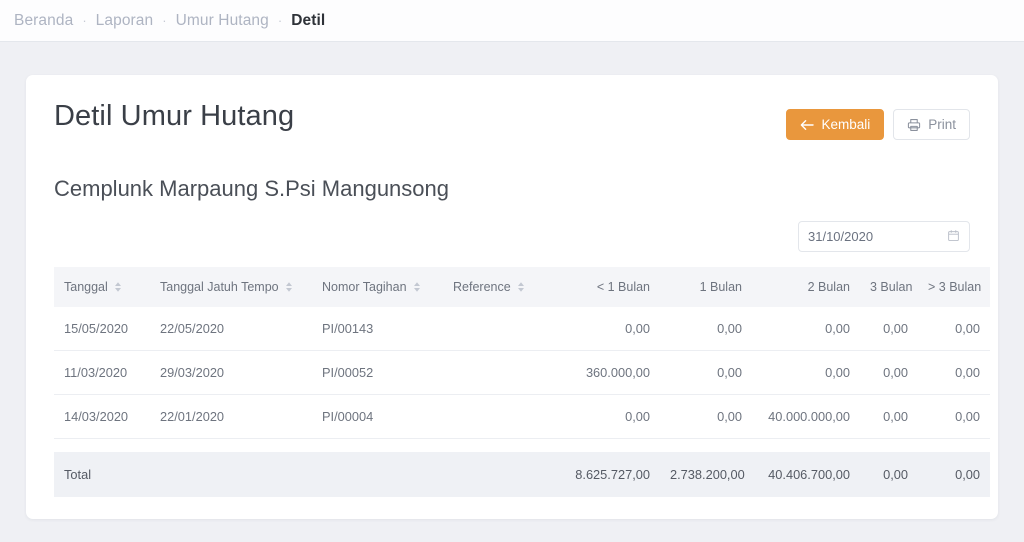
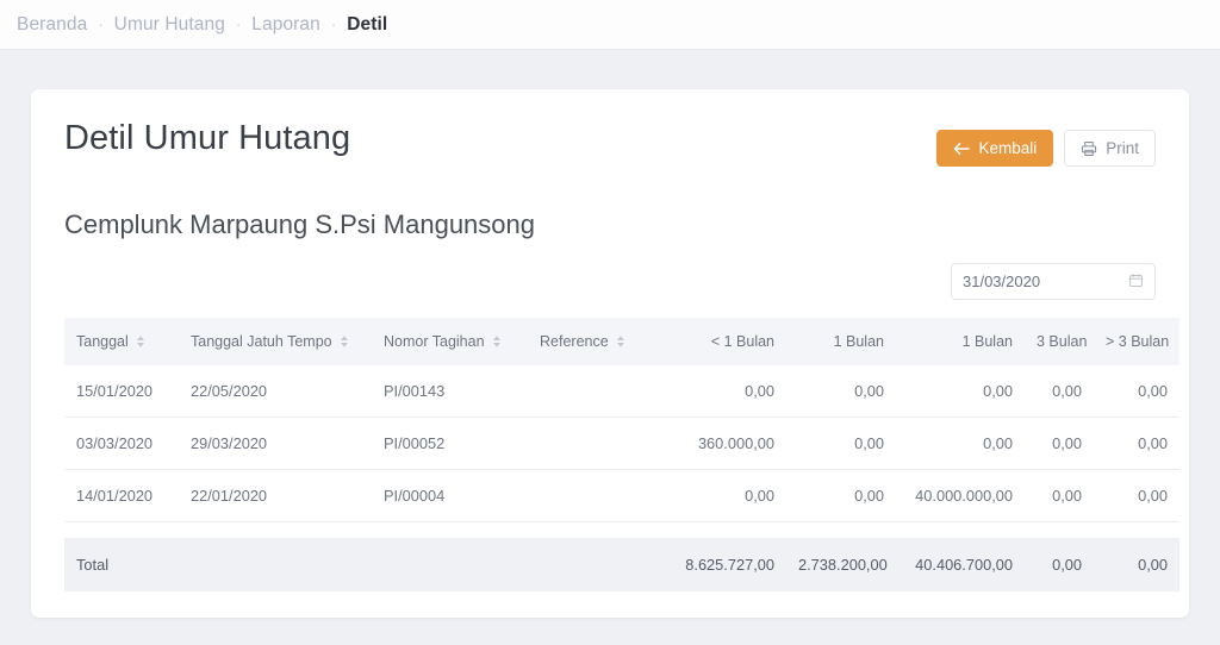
  Beranda
  ·
- Laporan
+ Umur Hutang
  ·
- Umur Hutang
+ Laporan
  ·
  Detil
  Detil Umur Hutang
  Kembali
  Print
  Cemplunk Marpaung S.Psi Mangunsong
- 31/10/2020
+ 31/03/2020
- Tanggal	Tanggal Jatuh Tempo	Nomor Tagihan	Reference	< 1 Bulan	1 Bulan	2 Bulan	3 Bulan	> 3 Bulan
+ Tanggal	Tanggal Jatuh Tempo	Nomor Tagihan	Reference	< 1 Bulan	1 Bulan	1 Bulan	3 Bulan	> 3 Bulan
- 15/05/2020	22/05/2020	PI/00143		0,00	0,00	0,00	0,00	0,00
+ 15/01/2020	22/05/2020	PI/00143		0,00	0,00	0,00	0,00	0,00
- 11/03/2020	29/03/2020	PI/00052		360.000,00	0,00	0,00	0,00	0,00
+ 03/03/2020	29/03/2020	PI/00052		360.000,00	0,00	0,00	0,00	0,00
- 14/03/2020	22/01/2020	PI/00004		0,00	0,00	40.000.000,00	0,00	0,00
+ 14/01/2020	22/01/2020	PI/00004		0,00	0,00	40.000.000,00	0,00	0,00
  Total				8.625.727,00	2.738.200,00	40.406.700,00	0,00	0,00
